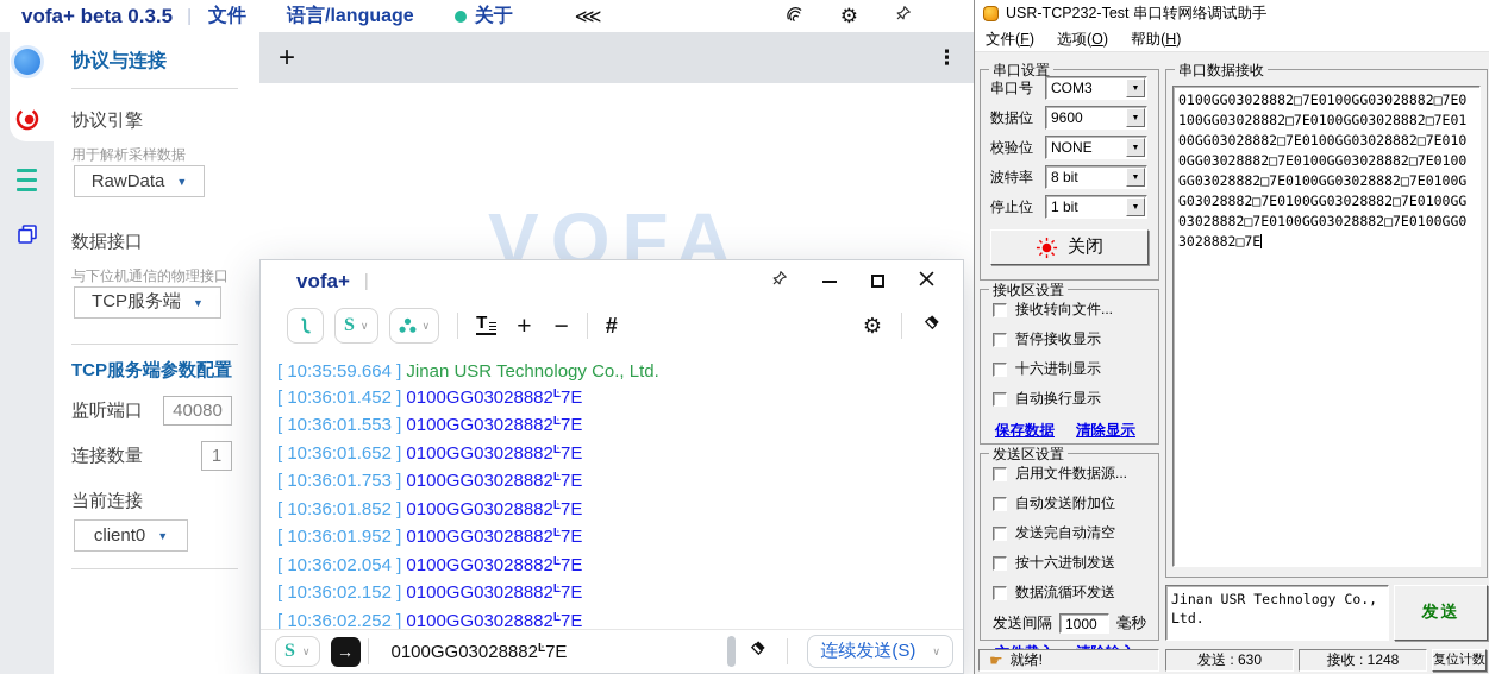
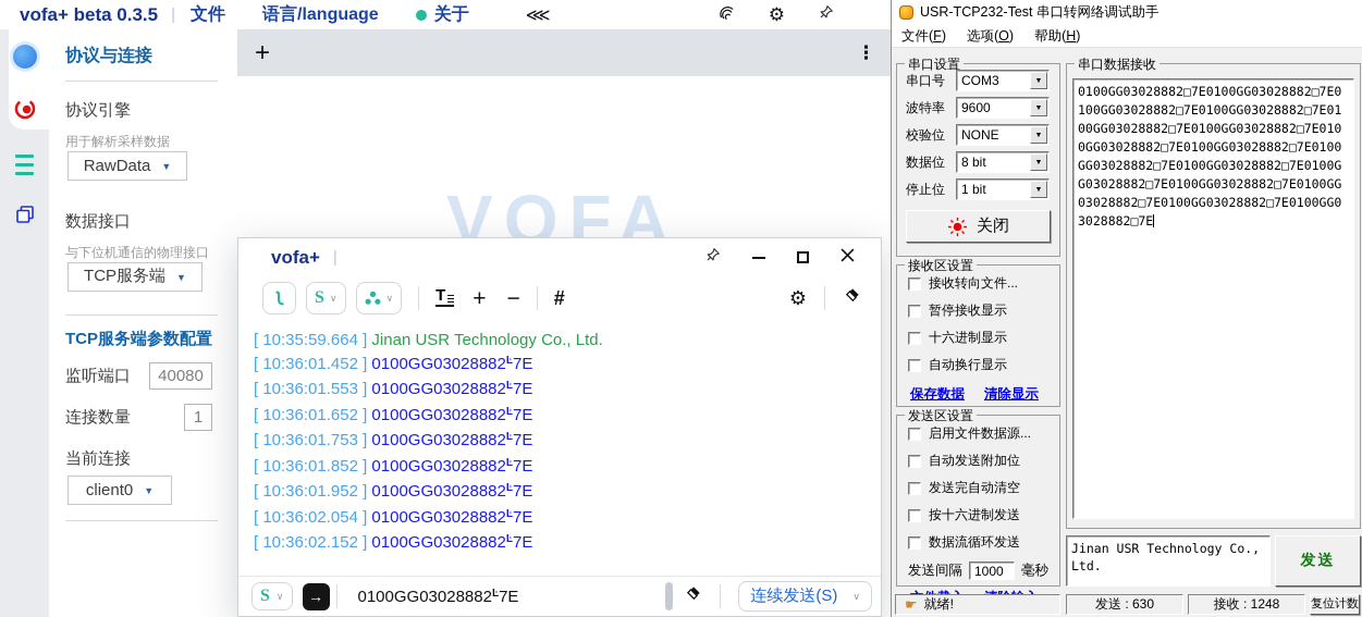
  vofa+ beta 0.3.5
  |
  文件
  语言/language
  关于
  ⋘
  ⚙
  协议与连接
  协议引擎
  用于解析采样数据
  RawData
  ▼
  数据接口
  与下位机通信的物理接口
  TCP服务端
  ▼
  TCP服务端参数配置
  监听端口
  40080
  连接数量
  1
  当前连接
  client0
  ▼
  +
  ⋮
  VOFA
  vofa+
  |
  S
  ∨
  ∨
  T
  +
  −
  #
  ⚙
  [ 10:35:59.664 ] Jinan USR Technology Co., Ltd.
  [ 10:36:01.452 ] 0100GG03028882Ŀ7E
  [ 10:36:01.553 ] 0100GG03028882Ŀ7E
  [ 10:36:01.652 ] 0100GG03028882Ŀ7E
  [ 10:36:01.753 ] 0100GG03028882Ŀ7E
  [ 10:36:01.852 ] 0100GG03028882Ŀ7E
  [ 10:36:01.952 ] 0100GG03028882Ŀ7E
  [ 10:36:02.054 ] 0100GG03028882Ŀ7E
  [ 10:36:02.152 ] 0100GG03028882Ŀ7E
- [ 10:36:02.252 ] 0100GG03028882Ŀ7E
  S
  ∨
  →
  0100GG03028882Ŀ7E
  连续发送(S)
  ∨
  USR-TCP232-Test 串口转网络调试助手
  文件(F)
  选项(O)
  帮助(H)
  串口设置
  串口号
  COM3
- 数据位
+ 波特率
  9600
  校验位
  NONE
- 波特率
+ 数据位
  8 bit
  停止位
  1 bit
  关闭
  接收区设置
  接收转向文件...
  暂停接收显示
  十六进制显示
  自动换行显示
  保存数据
  清除显示
  发送区设置
  启用文件数据源...
  自动发送附加位
  发送完自动清空
  按十六进制发送
  数据流循环发送
  发送间隔
  1000
  毫秒
  串口数据接收
  0100GG03028882□7E0100GG03028882□7E0100GG03028882□7E0100GG03028882□7E0100GG03028882□7E0100GG03028882□7E0100GG03028882□7E0100GG03028882□7E0100GG03028882□7E0100GG03028882□7E0100GG03028882□7E0100GG03028882□7E0100GG03028882□7E0100GG03028882□7E0100GG03028882□7E
  Jinan USR Technology Co., Ltd.
  发送
  ☛
  就绪!
  发送 : 630
  接收 : 1248
  复位计数
